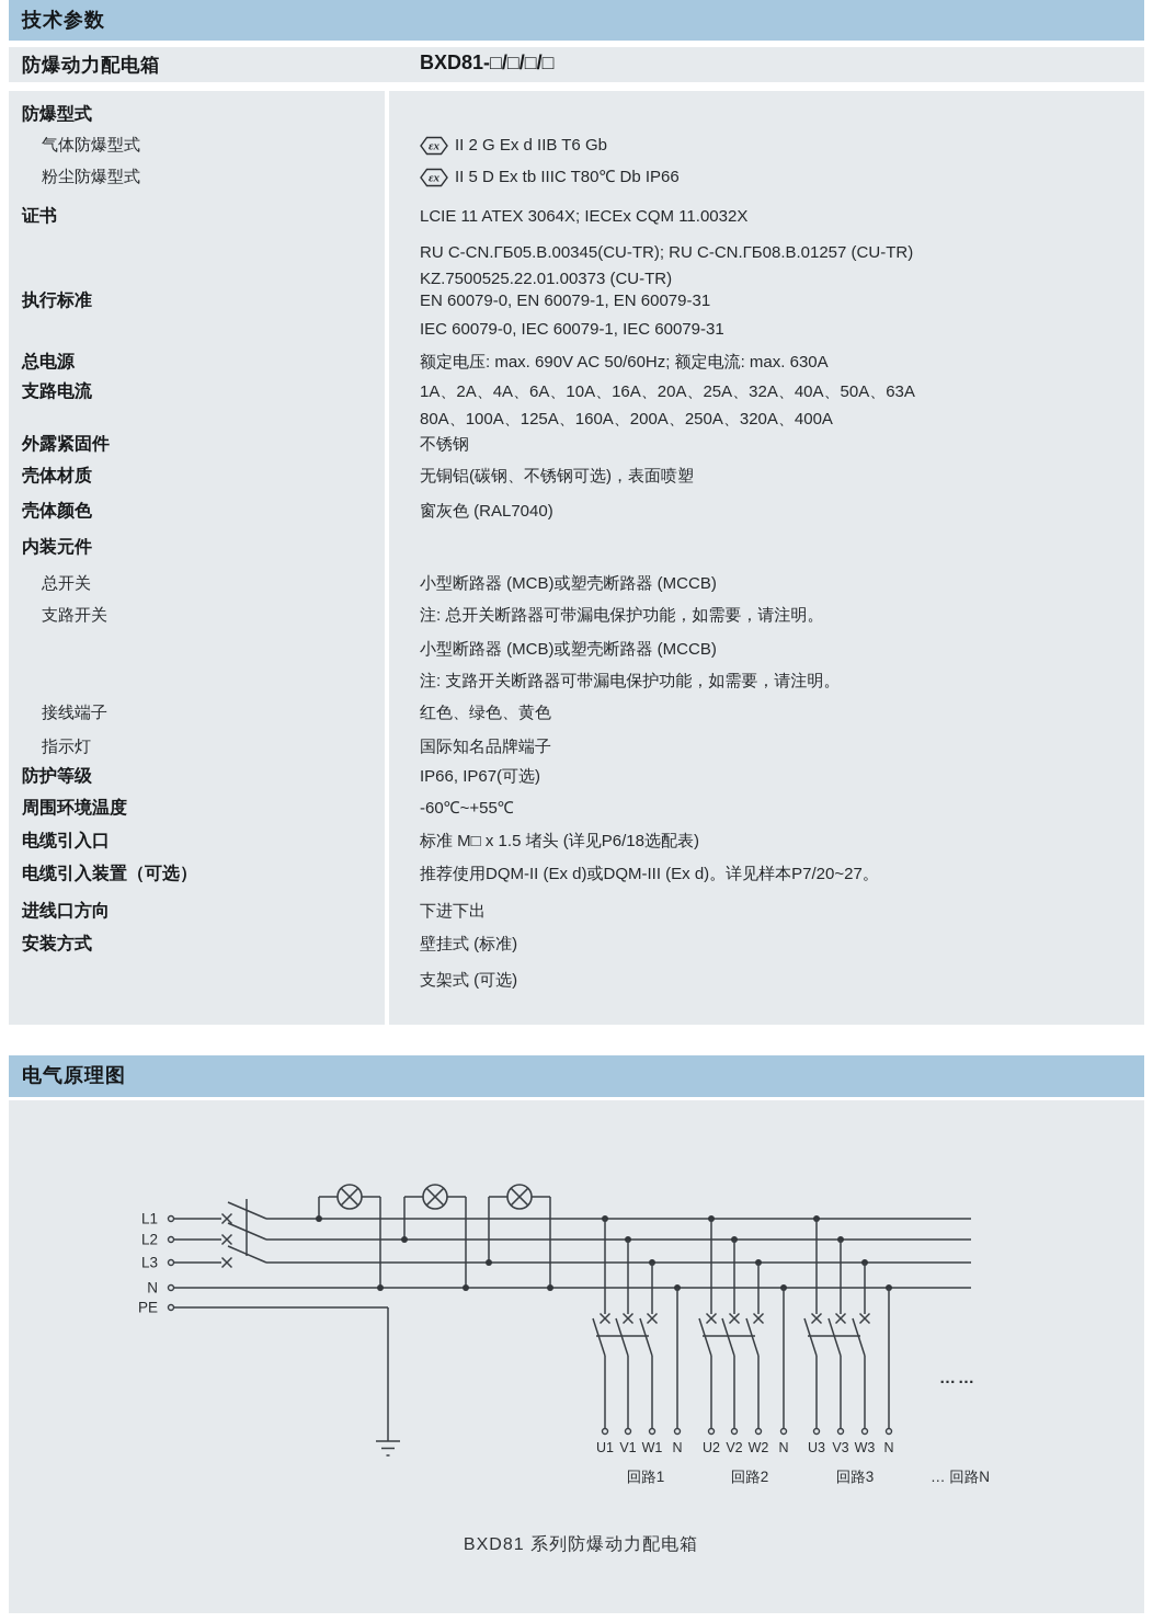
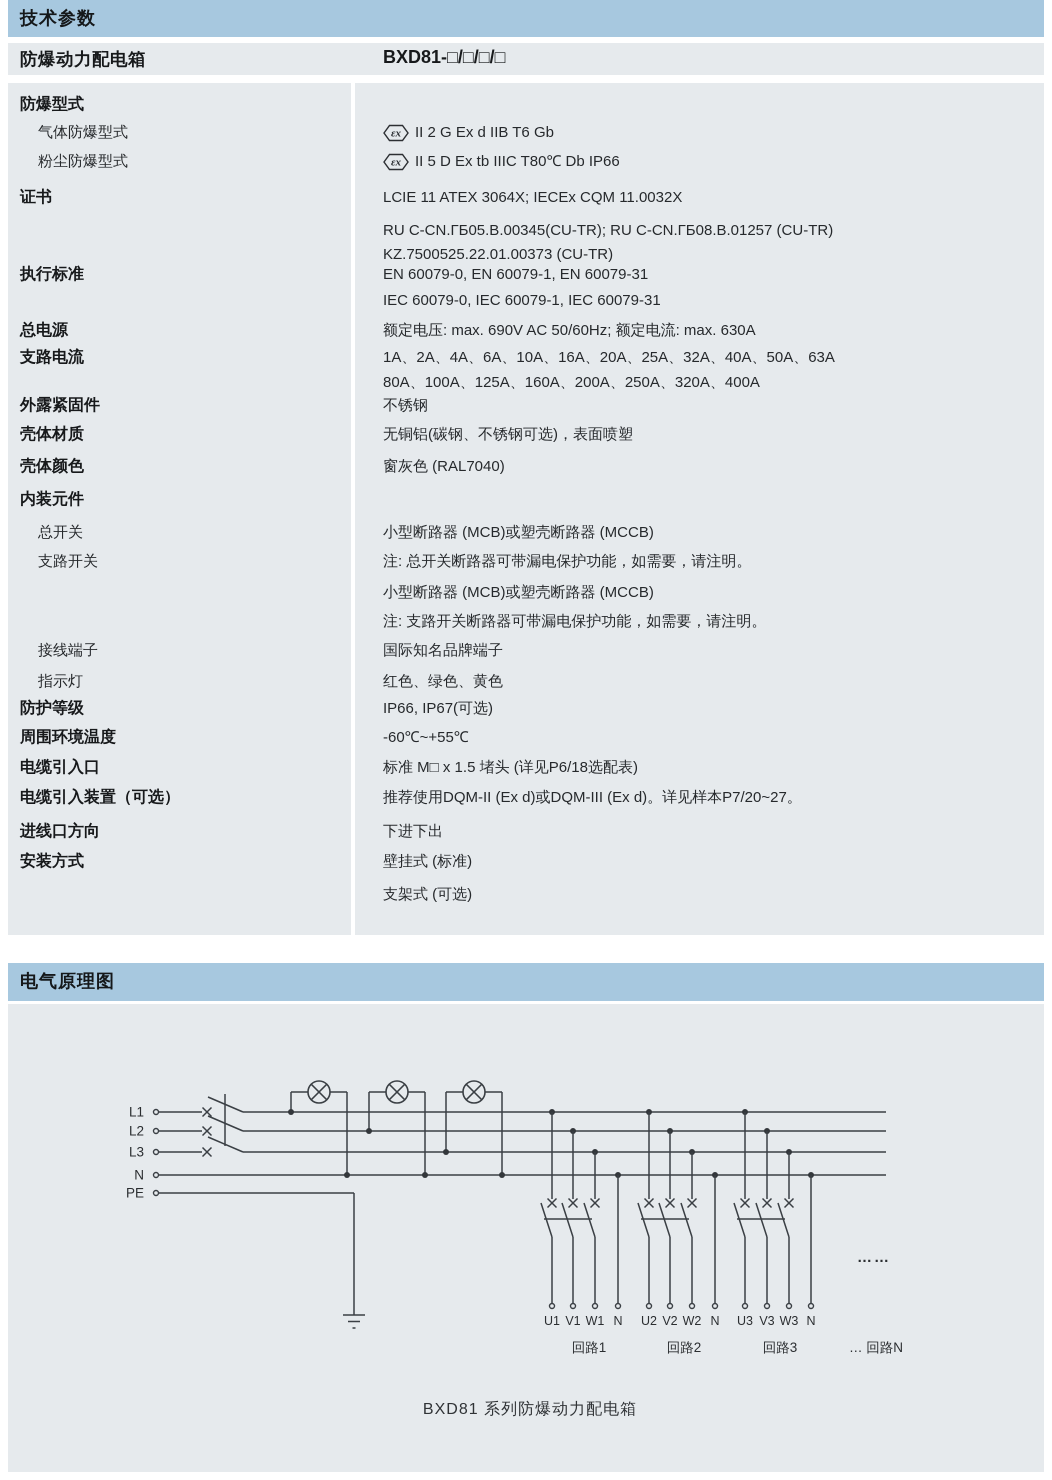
  技术参数
  防爆动力配电箱
  BXD81-□/□/□/□
  防爆型式
  气体防爆型式
  εx
  II 2 G Ex d IIB T6 Gb
  粉尘防爆型式
  εx
  II 5 D Ex tb IIIC T80℃ Db IP66
  证书
  LCIE 11 ATEX 3064X; IECEx CQM 11.0032X
  RU C-CN.ГБ05.В.00345(CU-TR); RU C-CN.ГБ08.В.01257 (CU-TR)
  KZ.7500525.22.01.00373 (CU-TR)
  执行标准
  EN 60079-0, EN 60079-1, EN 60079-31
  IEC 60079-0, IEC 60079-1, IEC 60079-31
  总电源
  额定电压: max. 690V AC 50/60Hz; 额定电流: max. 630A
  支路电流
  1A、2A、4A、6A、10A、16A、20A、25A、32A、40A、50A、63A
  80A、100A、125A、160A、200A、250A、320A、400A
  外露紧固件
  不锈钢
  壳体材质
  无铜铝(碳钢、不锈钢可选)，表面喷塑
  壳体颜色
  窗灰色 (RAL7040)
  内装元件
  总开关
  小型断路器 (MCB)或塑壳断路器 (MCCB)
  支路开关
  注: 总开关断路器可带漏电保护功能，如需要，请注明。
  小型断路器 (MCB)或塑壳断路器 (MCCB)
  注: 支路开关断路器可带漏电保护功能，如需要，请注明。
  接线端子
- 红色、绿色、黄色
+ 国际知名品牌端子
  指示灯
- 国际知名品牌端子
+ 红色、绿色、黄色
  防护等级
  IP66, IP67(可选)
  周围环境温度
  -60℃~+55℃
  电缆引入口
  标准 M□ x 1.5 堵头 (详见P6/18选配表)
  电缆引入装置（可选）
  推荐使用DQM-II (Ex d)或DQM-III (Ex d)。详见样本P7/20~27。
  进线口方向
  下进下出
  安装方式
  壁挂式 (标准)
  支架式 (可选)
  电气原理图
  L1
  L2
  L3
  N
  PE
  U1
  V1
  W1
  N
  U2
  V2
  W2
  N
  U3
  V3
  W3
  N
  回路1
  回路2
  回路3
  … 回路N
  ……
  BXD81 系列防爆动力配电箱
